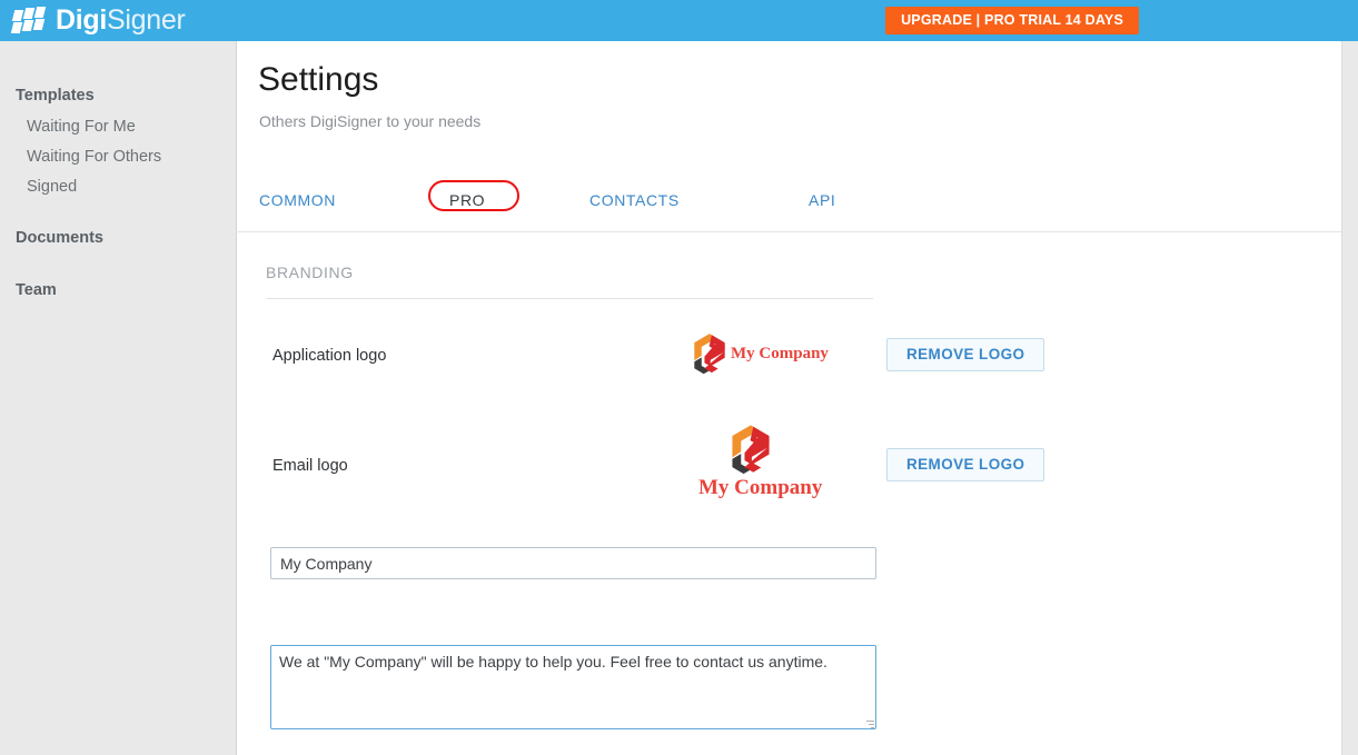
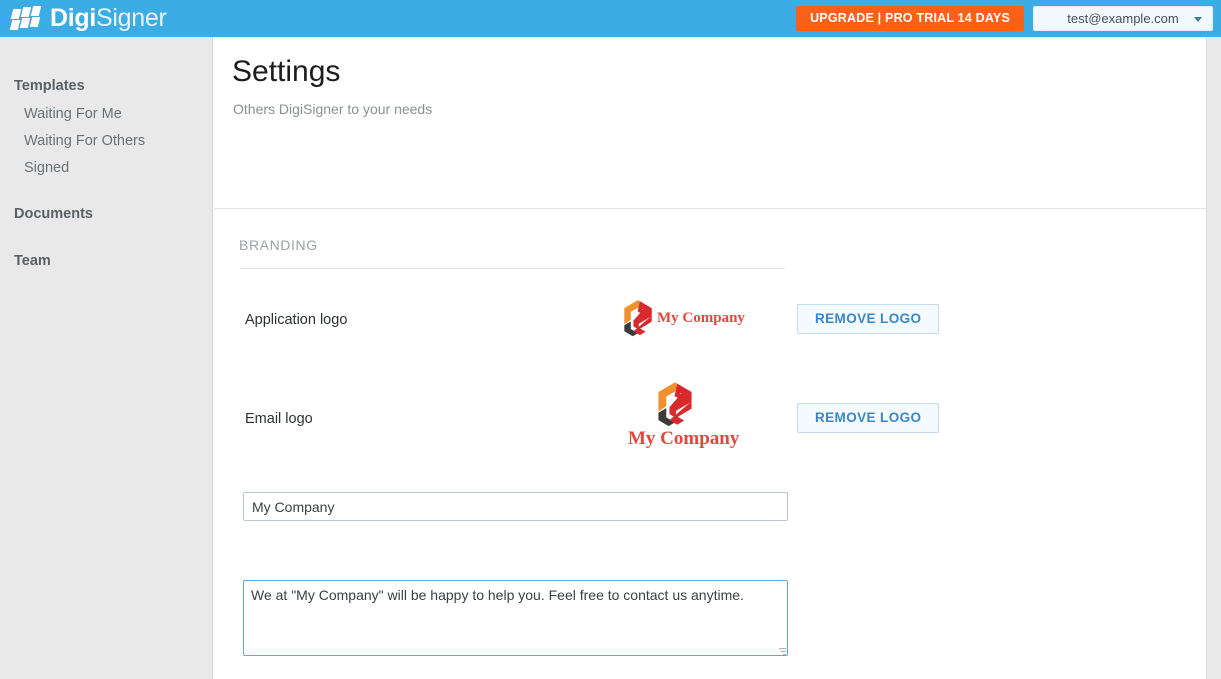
  DigiSigner
  UPGRADE | PRO TRIAL 14 DAYS
+ test@example.com
  Templates
  Waiting For Me
  Waiting For Others
  Signed
  Documents
  Team
  Settings
  Others DigiSigner to your needs
- COMMON
- PRO
- CONTACTS
- API
  BRANDING
  Application logo
  My Company
  REMOVE LOGO
  Email logo
  My Company
  REMOVE LOGO
  My Company
  We at "My Company" will be happy to help you. Feel free to contact us anytime.
